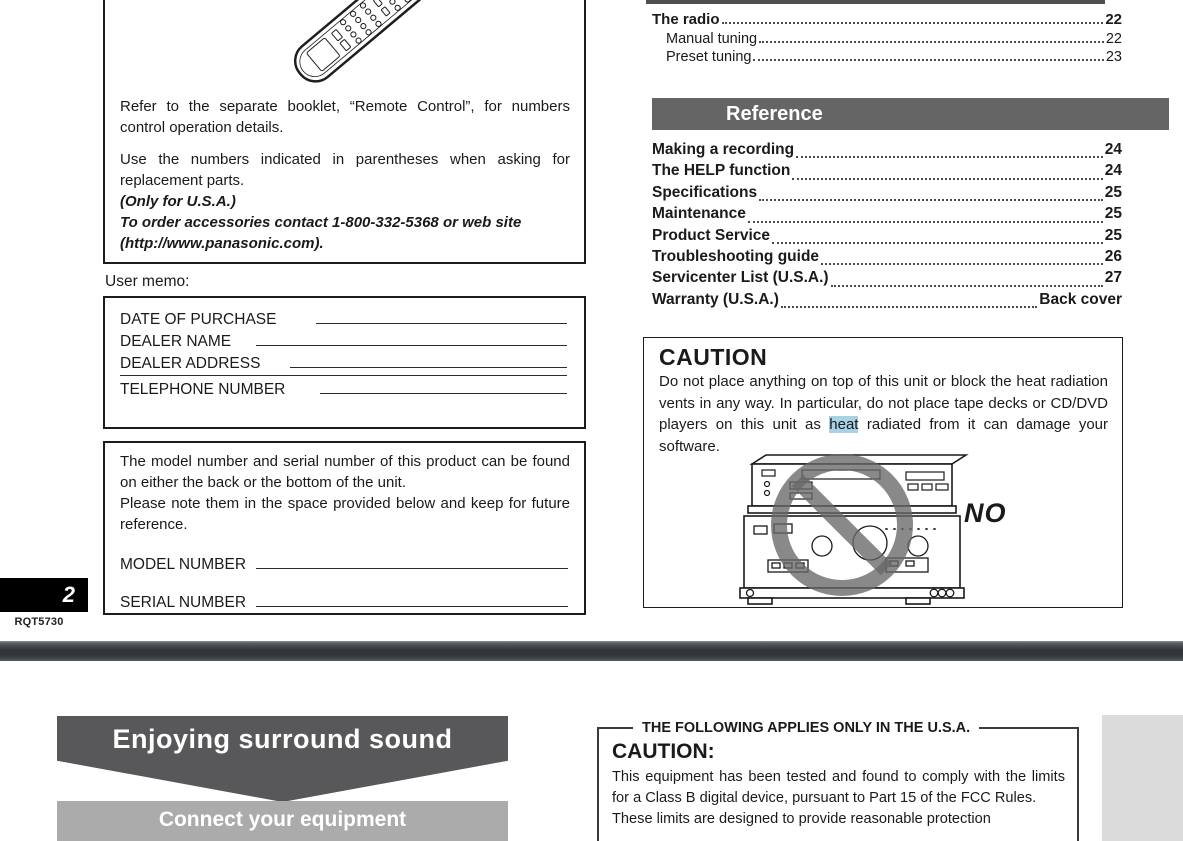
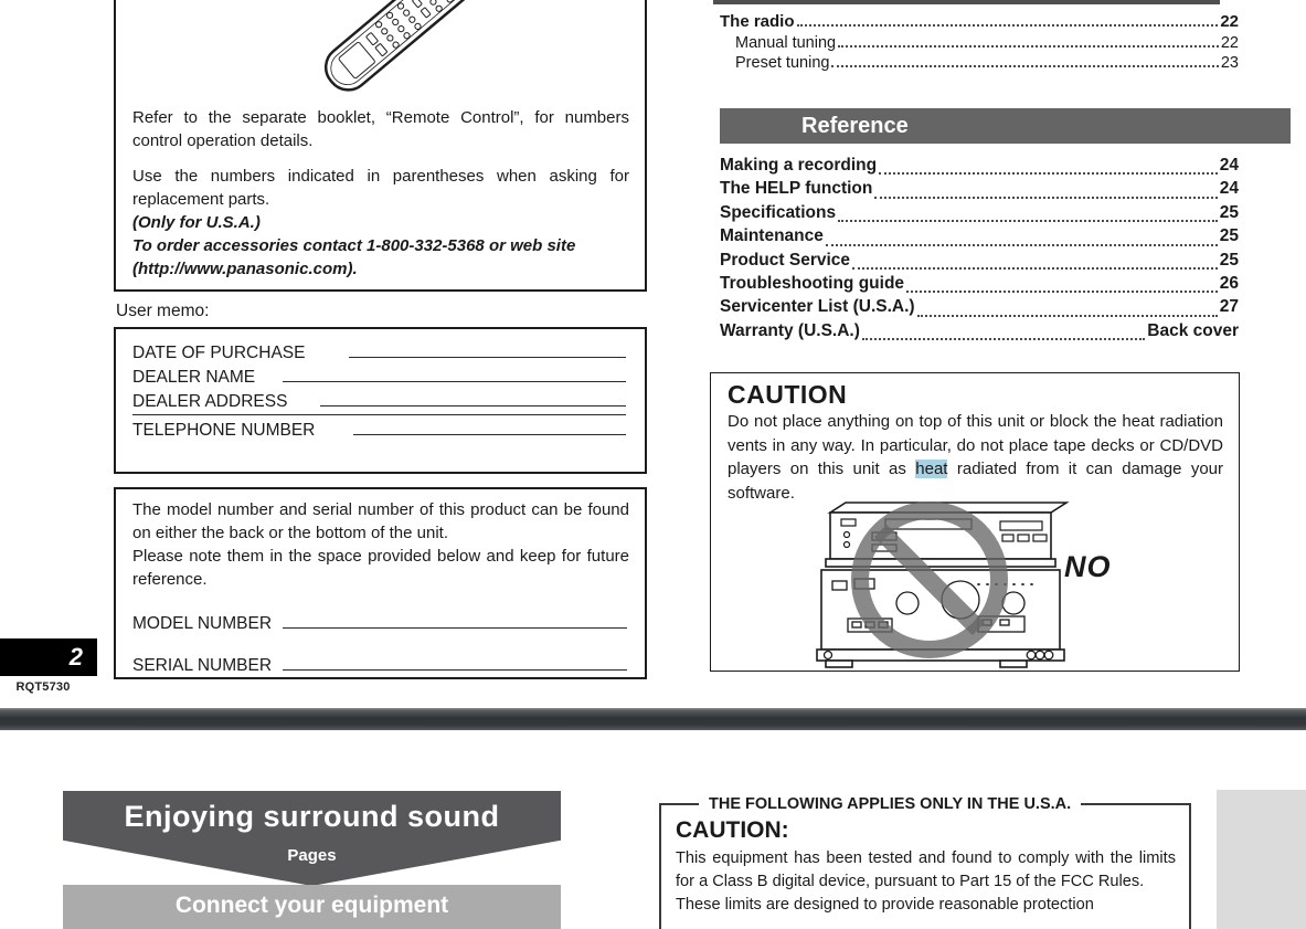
  Refer to the separate booklet, “Remote Control”, for numbers control operation details.
  Use the numbers indicated in parentheses when asking for replacement parts.
  (Only for U.S.A.)
  To order accessories contact 1-800-332-5368 or web site
  (http://www.panasonic.com).
  User memo:
  DATE OF PURCHASE
  DEALER NAME
  DEALER ADDRESS
  TELEPHONE NUMBER
  The model number and serial number of this product can be found on either the back or the bottom of the unit.
  Please note them in the space provided below and keep for future reference.
  MODEL NUMBER
  SERIAL NUMBER
  2
  RQT5730
  The radio
  22
  Manual tuning
  22
  Preset tuning
  23
  Reference
  Making a recording
  24
  The HELP function
  24
  Specifications
  25
  Maintenance
  25
  Product Service
  25
  Troubleshooting guide
  26
  Servicenter List (U.S.A.)
  27
  Warranty (U.S.A.)
  Back cover
  CAUTION
  Do not place anything on top of this unit or block the heat radiation vents in any way. In particular, do not place tape decks or CD/DVD players on this unit as heat radiated from it can damage your software.
  NO
  Enjoying surround sound
+ Pages
  Connect your equipment
  THE FOLLOWING APPLIES ONLY IN THE U.S.A.
  CAUTION:
  This equipment has been tested and found to comply with the limits for a Class B digital device, pursuant to Part 15 of the FCC Rules.
  These limits are designed to provide reasonable protection
